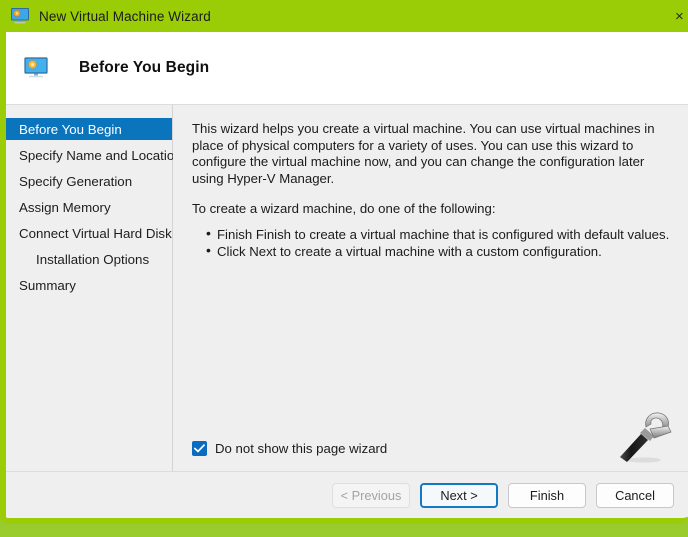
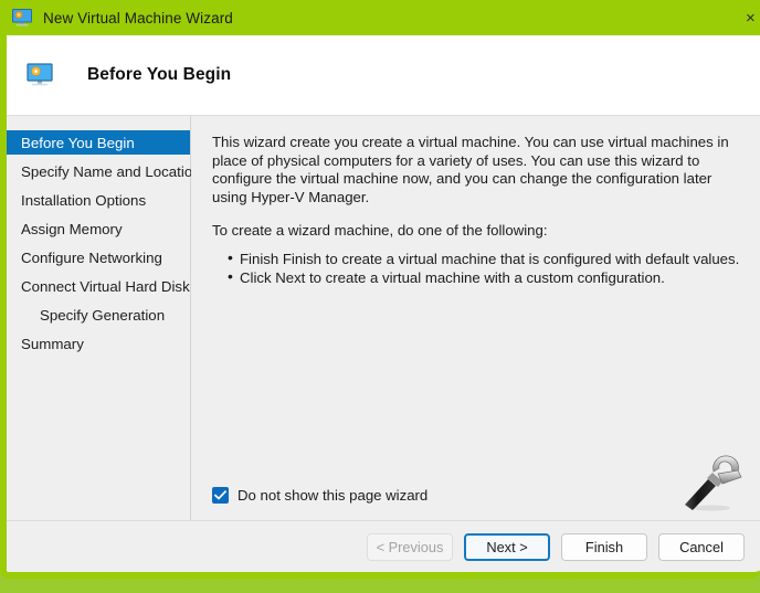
  New Virtual Machine Wizard
  ×
  Before You Begin
  Before You Begin
  Specify Name and Locatio
- Specify Generation
+ Installation Options
  Assign Memory
+ Configure Networking
  Connect Virtual Hard Disk
- Installation Options
+ Specify Generation
  Summary
- This wizard helps you create a virtual machine. You can use virtual machines in place of physical computers for a variety of uses. You can use this wizard to configure the virtual machine now, and you can change the configuration later using Hyper-V Manager.
+ This wizard create you create a virtual machine. You can use virtual machines in place of physical computers for a variety of uses. You can use this wizard to configure the virtual machine now, and you can change the configuration later using Hyper-V Manager.
  To create a wizard machine, do one of the following:
  Finish Finish to create a virtual machine that is configured with default values.
  Click Next to create a virtual machine with a custom configuration.
  Do not show this page wizard
  < Previous
  Next >
  Finish
  Cancel
